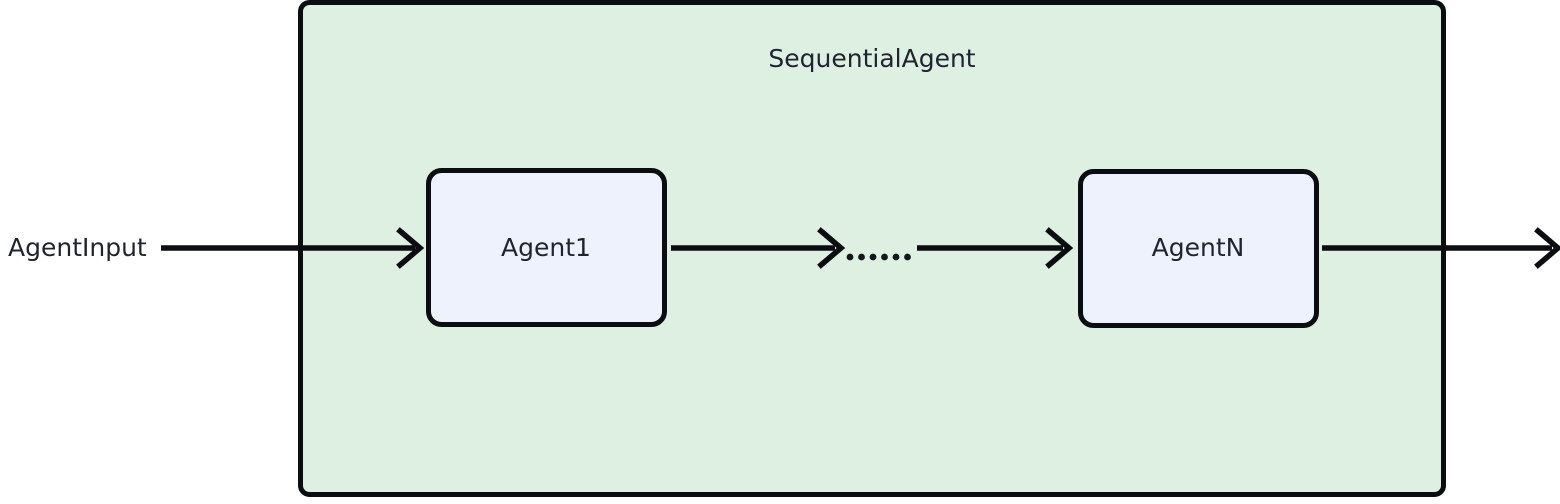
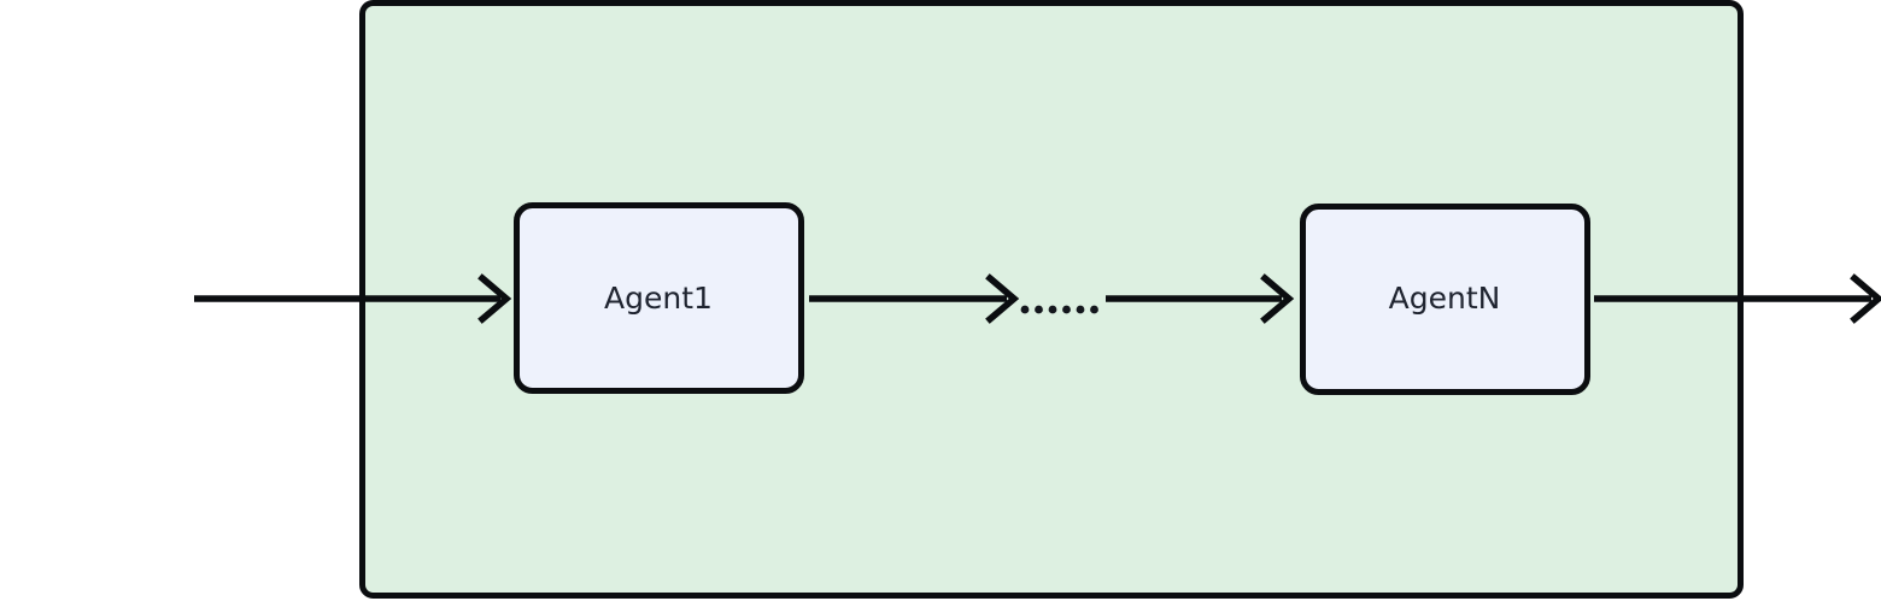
- SequentialAgent
- AgentInput
  Agent1
  AgentN
